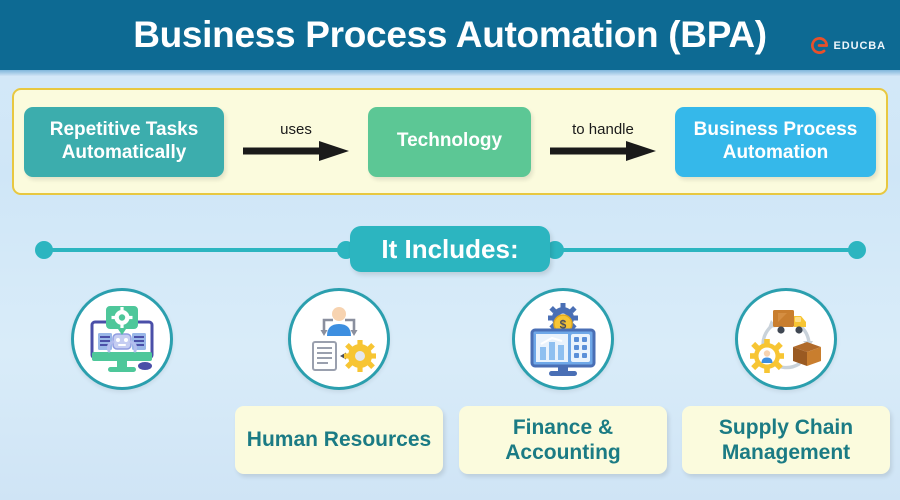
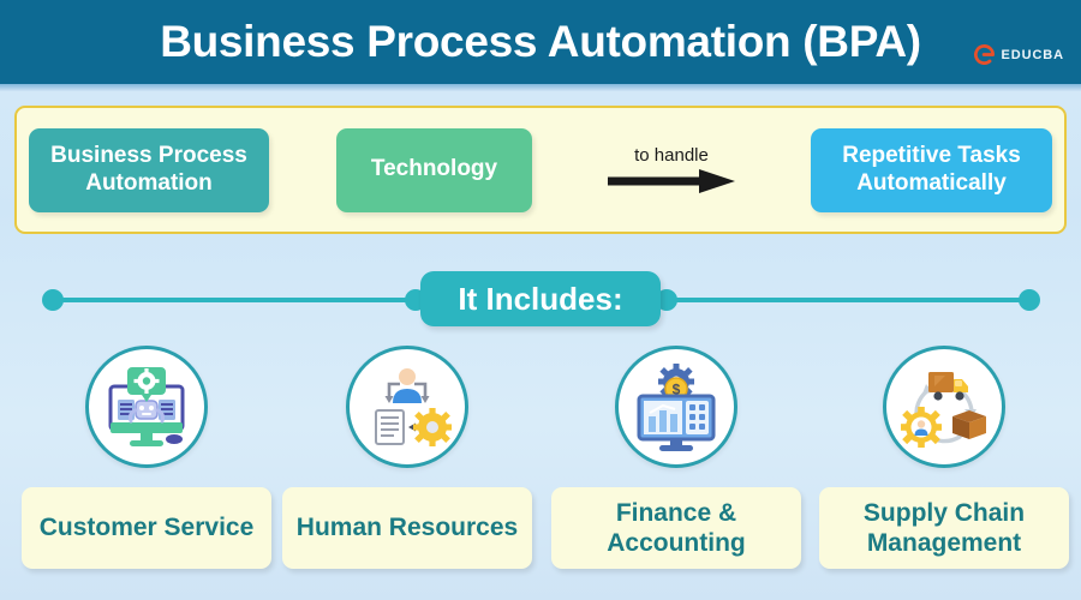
  Business Process Automation (BPA)
  EDUCBA
- Repetitive Tasks Automatically
+ Business Process Automation
- uses
  Technology
  to handle
- Business Process Automation
+ Repetitive Tasks Automatically
  It Includes:
+ Customer Service
  Human Resources
  $
  Finance & Accounting
  Supply Chain Management
